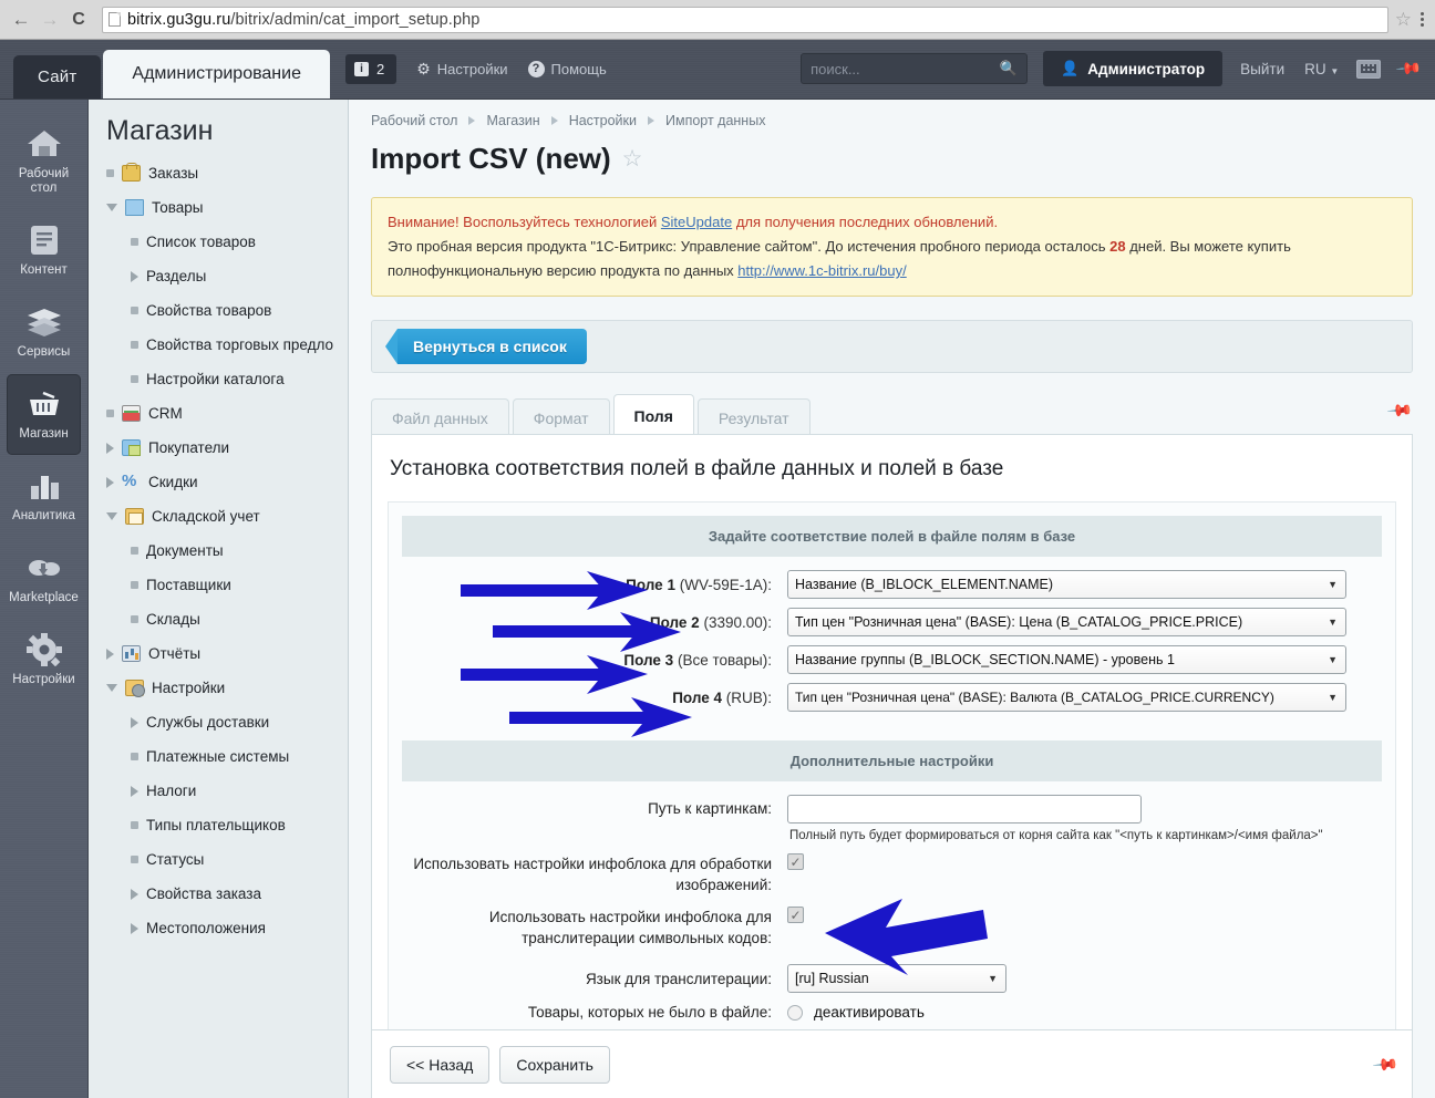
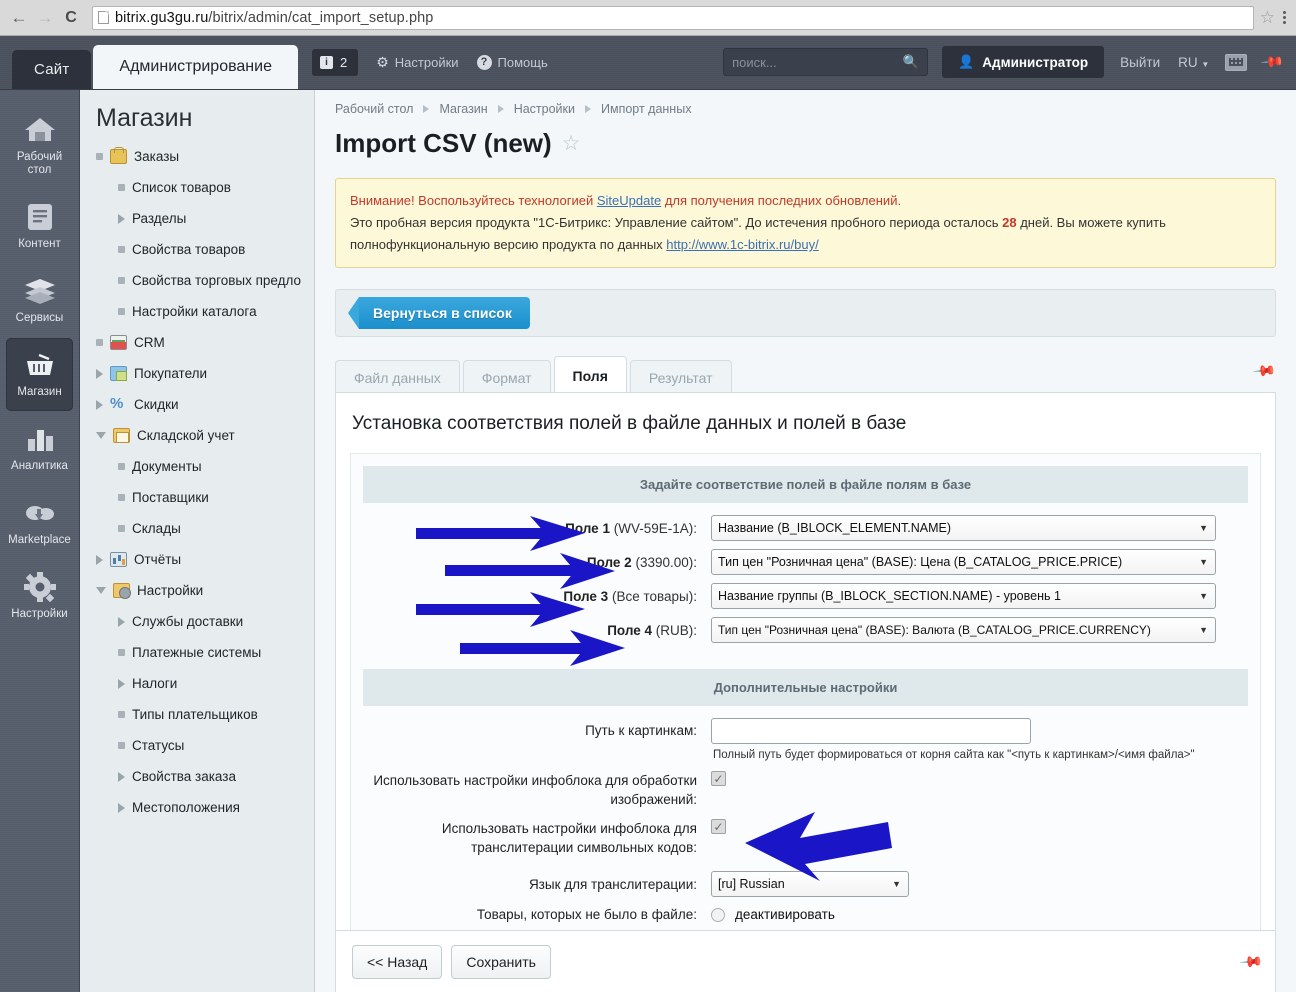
  ←
  →
  C
  bitrix.gu3gu.ru/bitrix/admin/cat_import_setup.php
  ☆
  Сайт
  Администрирование
  i
  2
  ⚙
  Настройки
  ?
  Помощь
  поиск...
  🔍
  👤
  Администратор
  Выйти
  RU ▼
  Рабочий стол
  Контент
  Сервисы
  Магазин
  Аналитика
  Marketplace
  Настройки
  Магазин
  Заказы
- Товары
  Список товаров
  Разделы
  Свойства товаров
  Свойства торговых предло
  Настройки каталога
  CRM
  Покупатели
  %
  Скидки
  Складской учет
  Документы
  Поставщики
  Склады
  Отчёты
  Настройки
  Службы доставки
  Платежные системы
  Налоги
  Типы плательщиков
  Статусы
  Свойства заказа
  Местоположения
  Рабочий стол
  Магазин
  Настройки
  Импорт данных
  Import CSV (new)
  ☆
  Внимание! Воспользуйтесь технологией SiteUpdate для получения последних обновлений.
  Это пробная версия продукта "1С-Битрикс: Управление сайтом". До истечения пробного периода осталось 28 дней. Вы можете купить
  полнофункциональную версию продукта по данных http://www.1c-bitrix.ru/buy/
  Вернуться в список
  Файл данных
  Формат
  Поля
  Результат
  Установка соответствия полей в файле данных и полей в базе
  Задайте соответствие полей в файле полям в базе
  Поле 1 (WV-59E-1A):
  Название (B_IBLOCK_ELEMENT.NAME)
  ▼
  Поле 2 (3390.00):
  Тип цен "Розничная цена" (BASE): Цена (B_CATALOG_PRICE.PRICE)
  ▼
  Поле 3 (Все товары):
  Название группы (B_IBLOCK_SECTION.NAME) - уровень 1
  ▼
  Поле 4 (RUB):
  Тип цен "Розничная цена" (BASE): Валюта (B_CATALOG_PRICE.CURRENCY)
  ▼
  Дополнительные настройки
  Путь к картинкам:
  Полный путь будет формироваться от корня сайта как "<путь к картинкам>/<имя файла>"
  Использовать настройки инфоблока для обработки изображений:
  ✓
  Использовать настройки инфоблока для транслитерации символьных кодов:
  ✓
  Язык для транслитерации:
  [ru] Russian
  ▼
  Товары, которых не было в файле:
  деактивировать
  << Назад
  Сохранить
